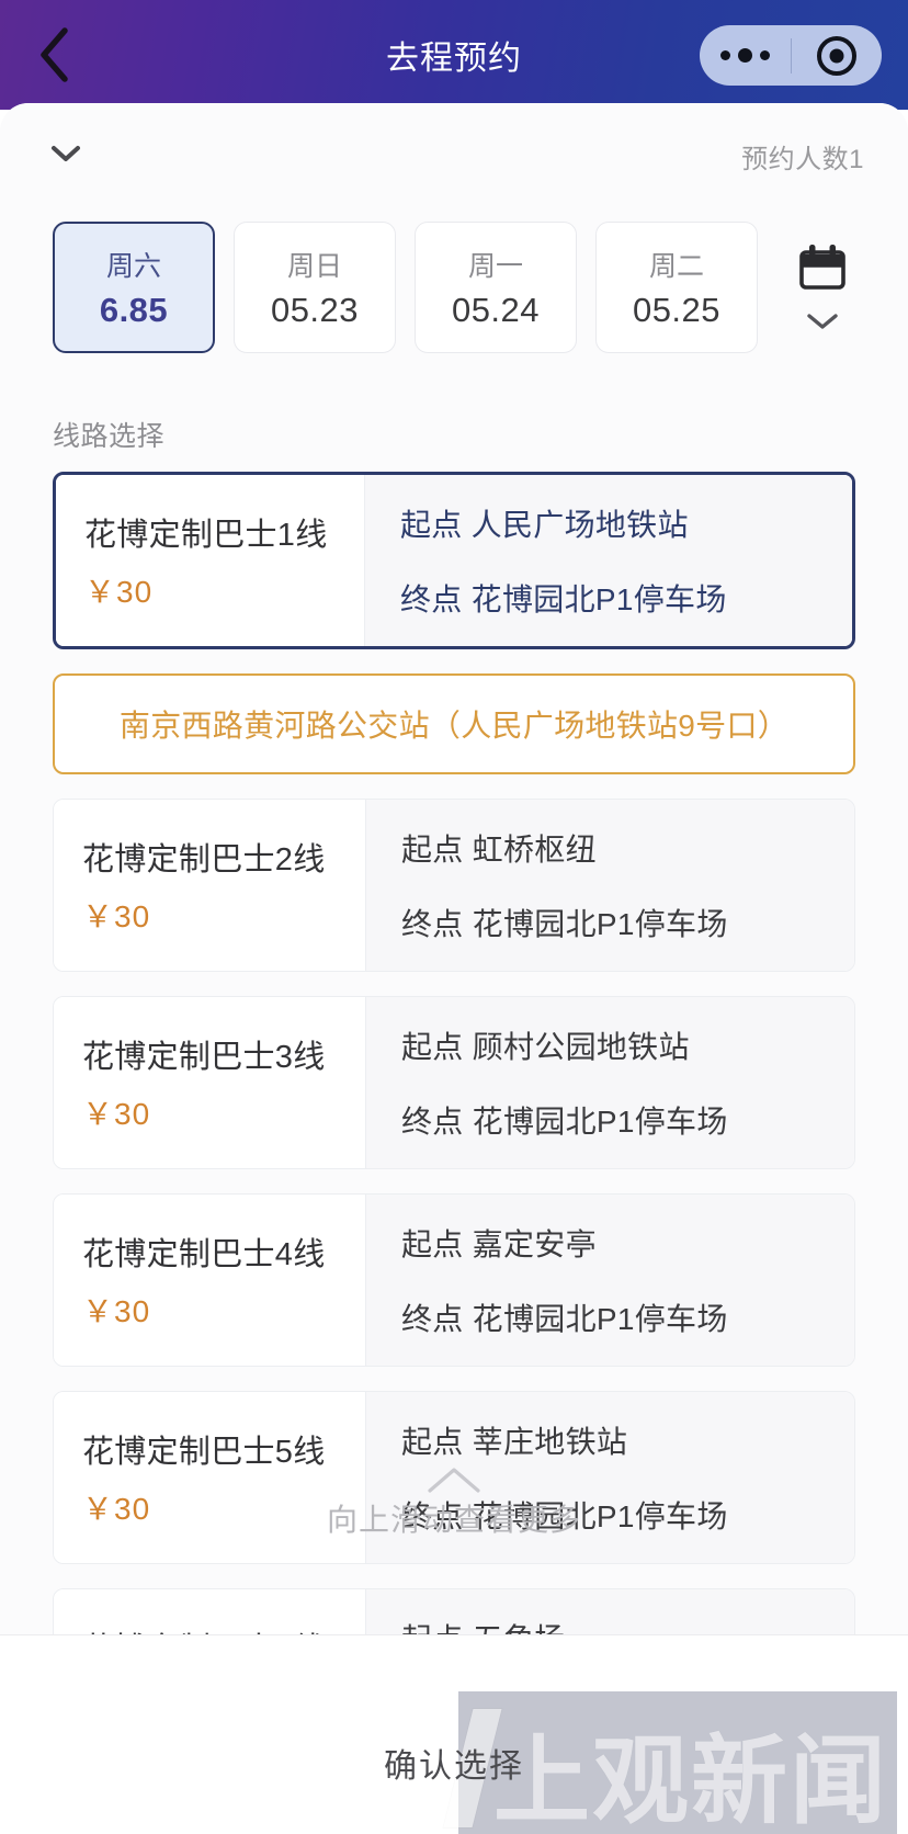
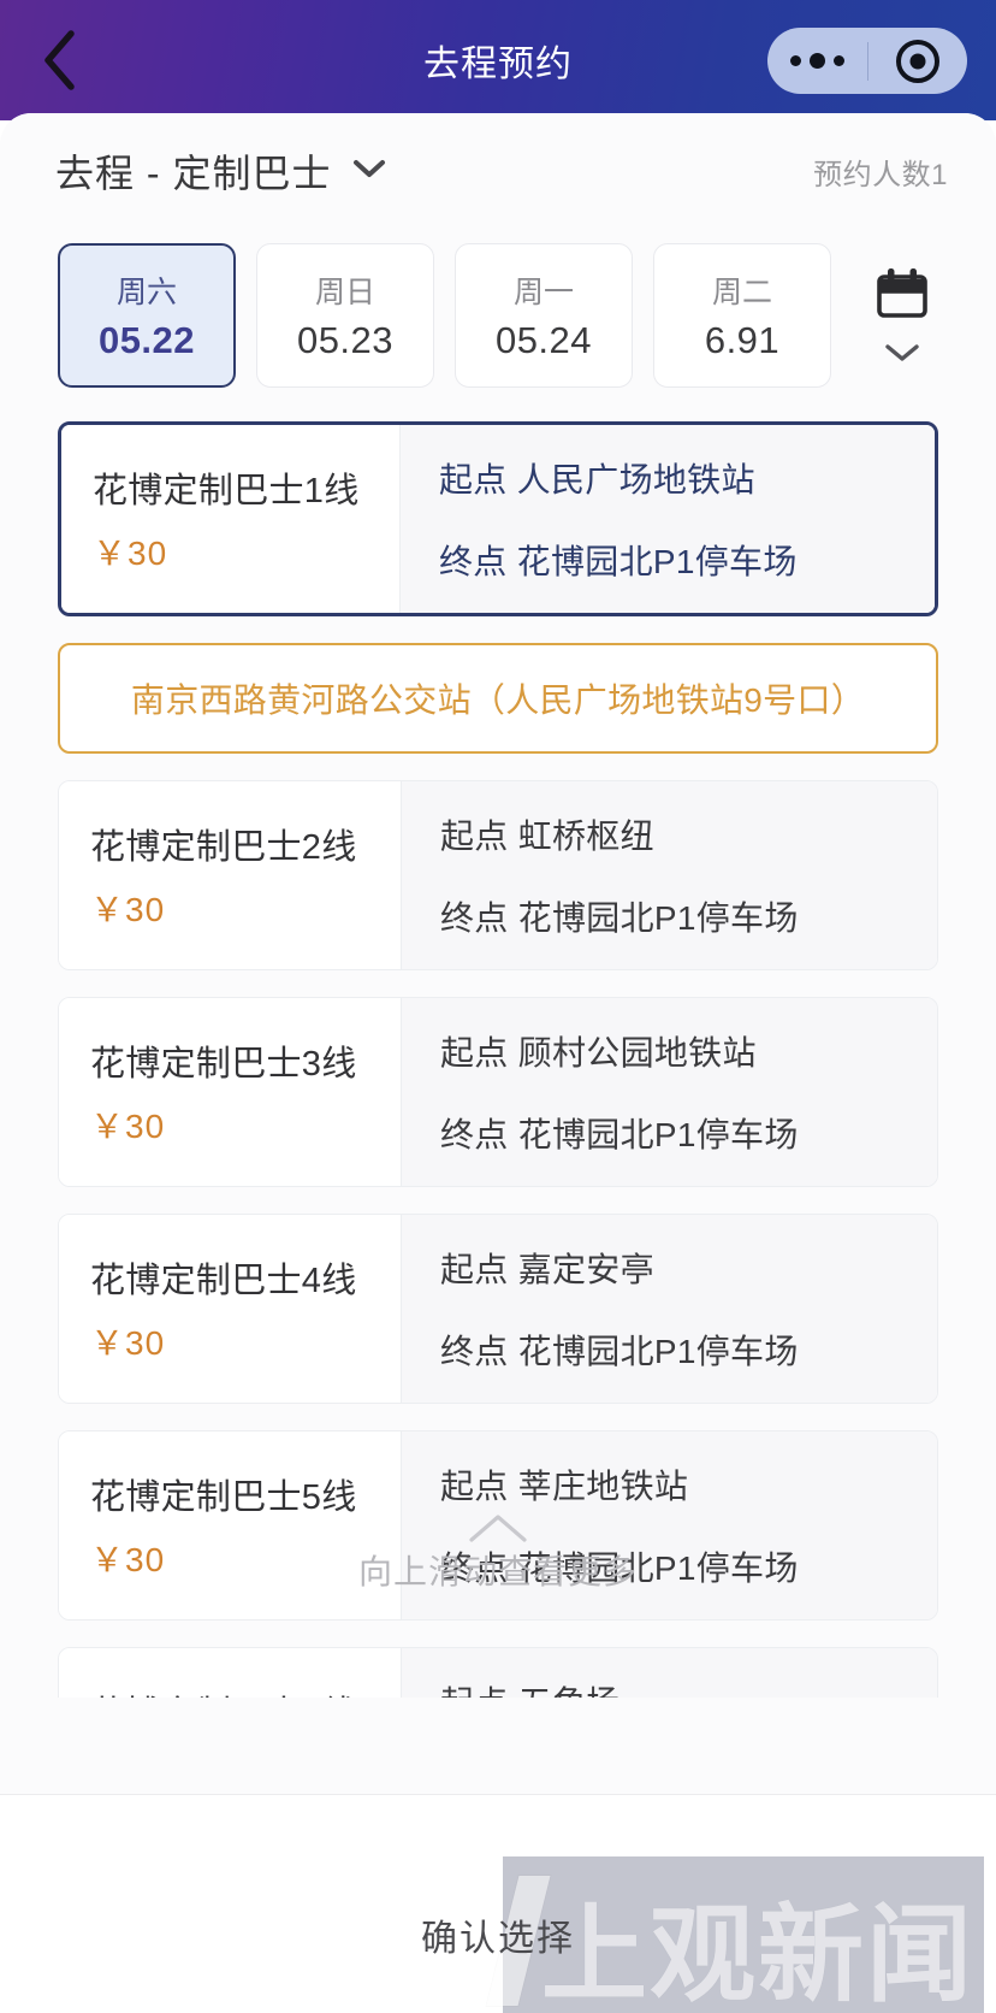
  去程预约
+ 去程 - 定制巴士
  预约人数1
  周六
- 6.85
+ 05.22
  周日
  05.23
  周一
  05.24
  周二
- 05.25
+ 6.91
- 线路选择
  花博定制巴士1线
  ￥30
  起点 人民广场地铁站
  终点 花博园北P1停车场
  南京西路黄河路公交站（人民广场地铁站9号口）
  花博定制巴士2线
  ￥30
  起点 虹桥枢纽
  终点 花博园北P1停车场
  花博定制巴士3线
  ￥30
  起点 顾村公园地铁站
  终点 花博园北P1停车场
  花博定制巴士4线
  ￥30
  起点 嘉定安亭
  终点 花博园北P1停车场
  花博定制巴士5线
  ￥30
  起点 莘庄地铁站
  终点 花博园北P1停车场
  向上滑动查看更多
  确认选择
  上观新闻
